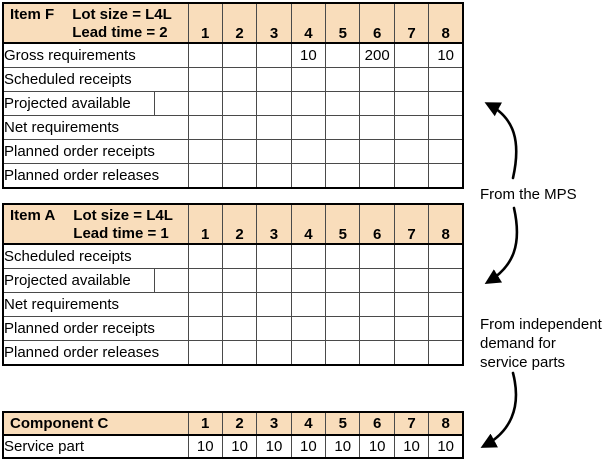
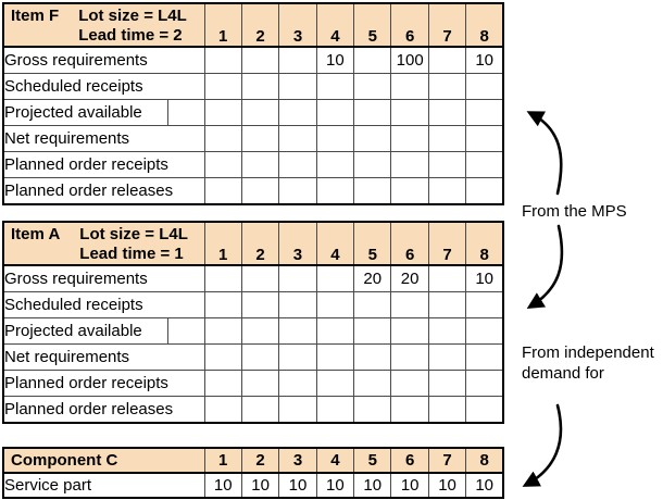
  Item F Lot size = L4LLead time = 2	1	2	3	4	5	6	7	8
- Gross requirements				10		200		10
+ Gross requirements				10		100		10
  Scheduled receipts
  Projected available
  Net requirements
  Planned order receipts
  Planned order releases
  Item A Lot size = L4LLead time = 1	1	2	3	4	5	6	7	8
+ Gross requirements					20	20		10
  Scheduled receipts
  Projected available
  Net requirements
  Planned order receipts
  Planned order releases
  Component C	1	2	3	4	5	6	7	8
  Service part	10	10	10	10	10	10	10	10
  From the MPS
  From independent
  demand for
- service parts
